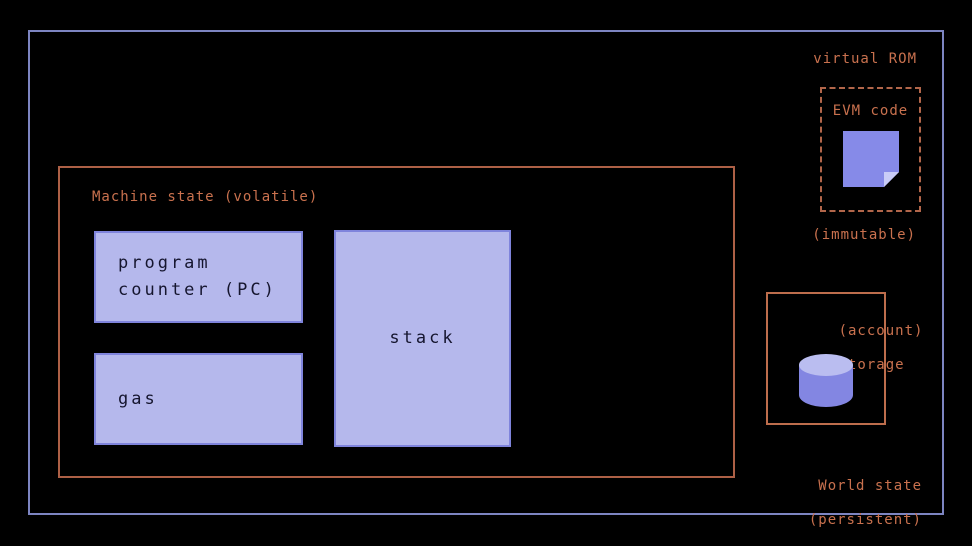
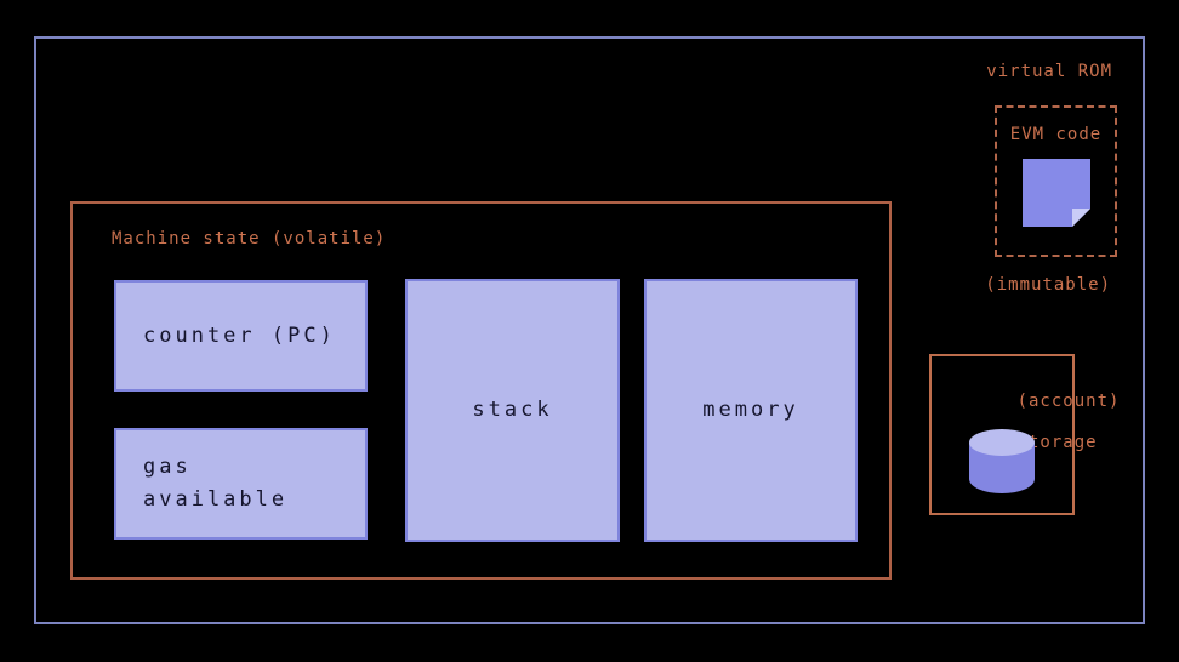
  Machine state (volatile)
- program
  counter (PC)
  gas
+ available
  stack
+ memory
  virtual ROM
  EVM code
  (immutable)
  (account)
  orage
- World state
- (persistent)
